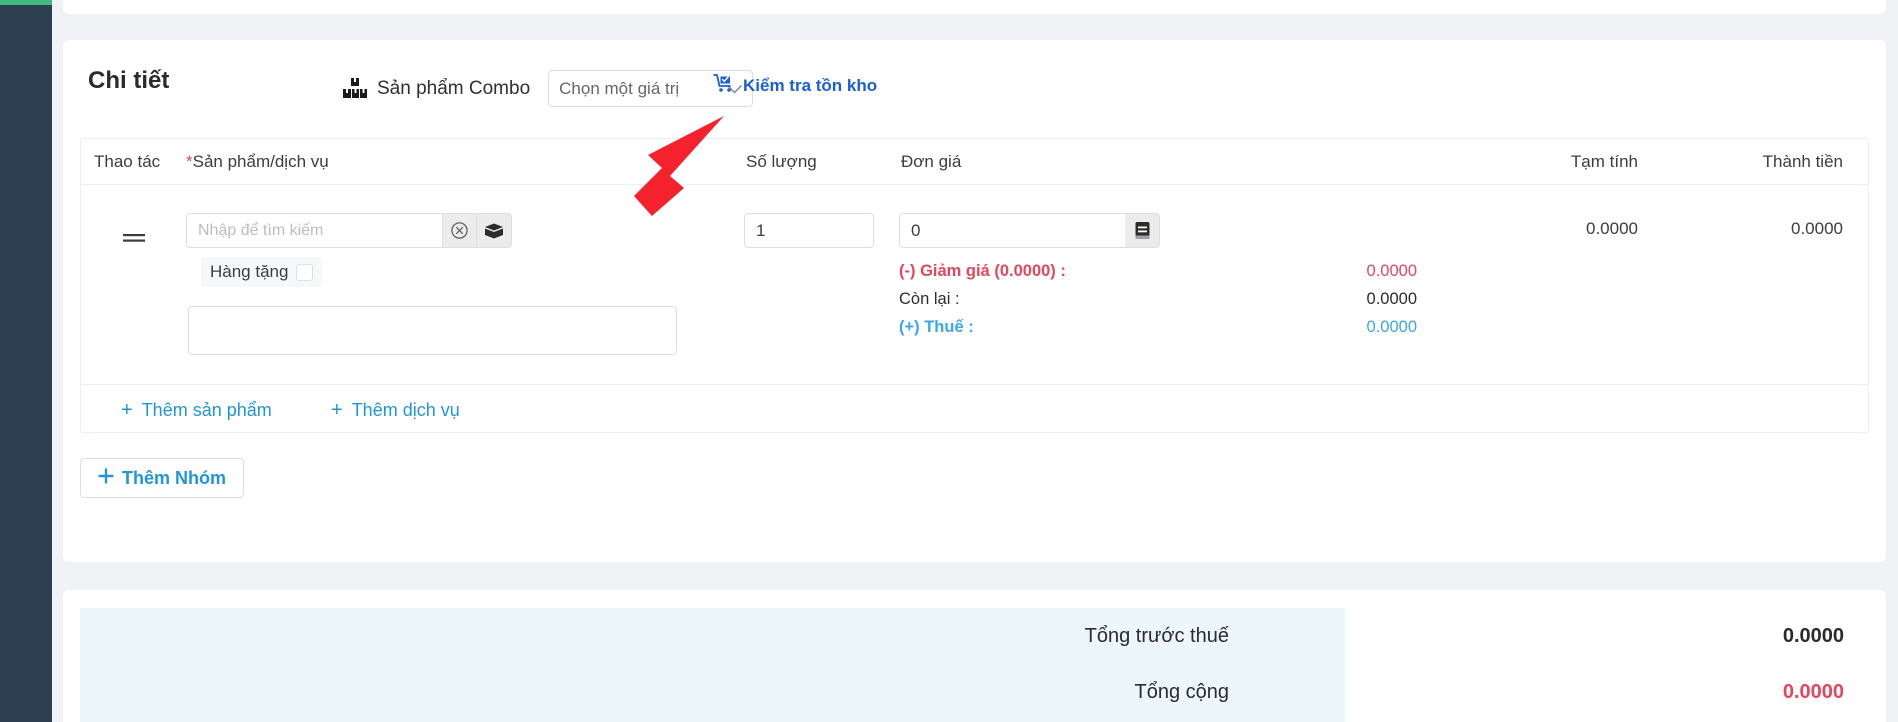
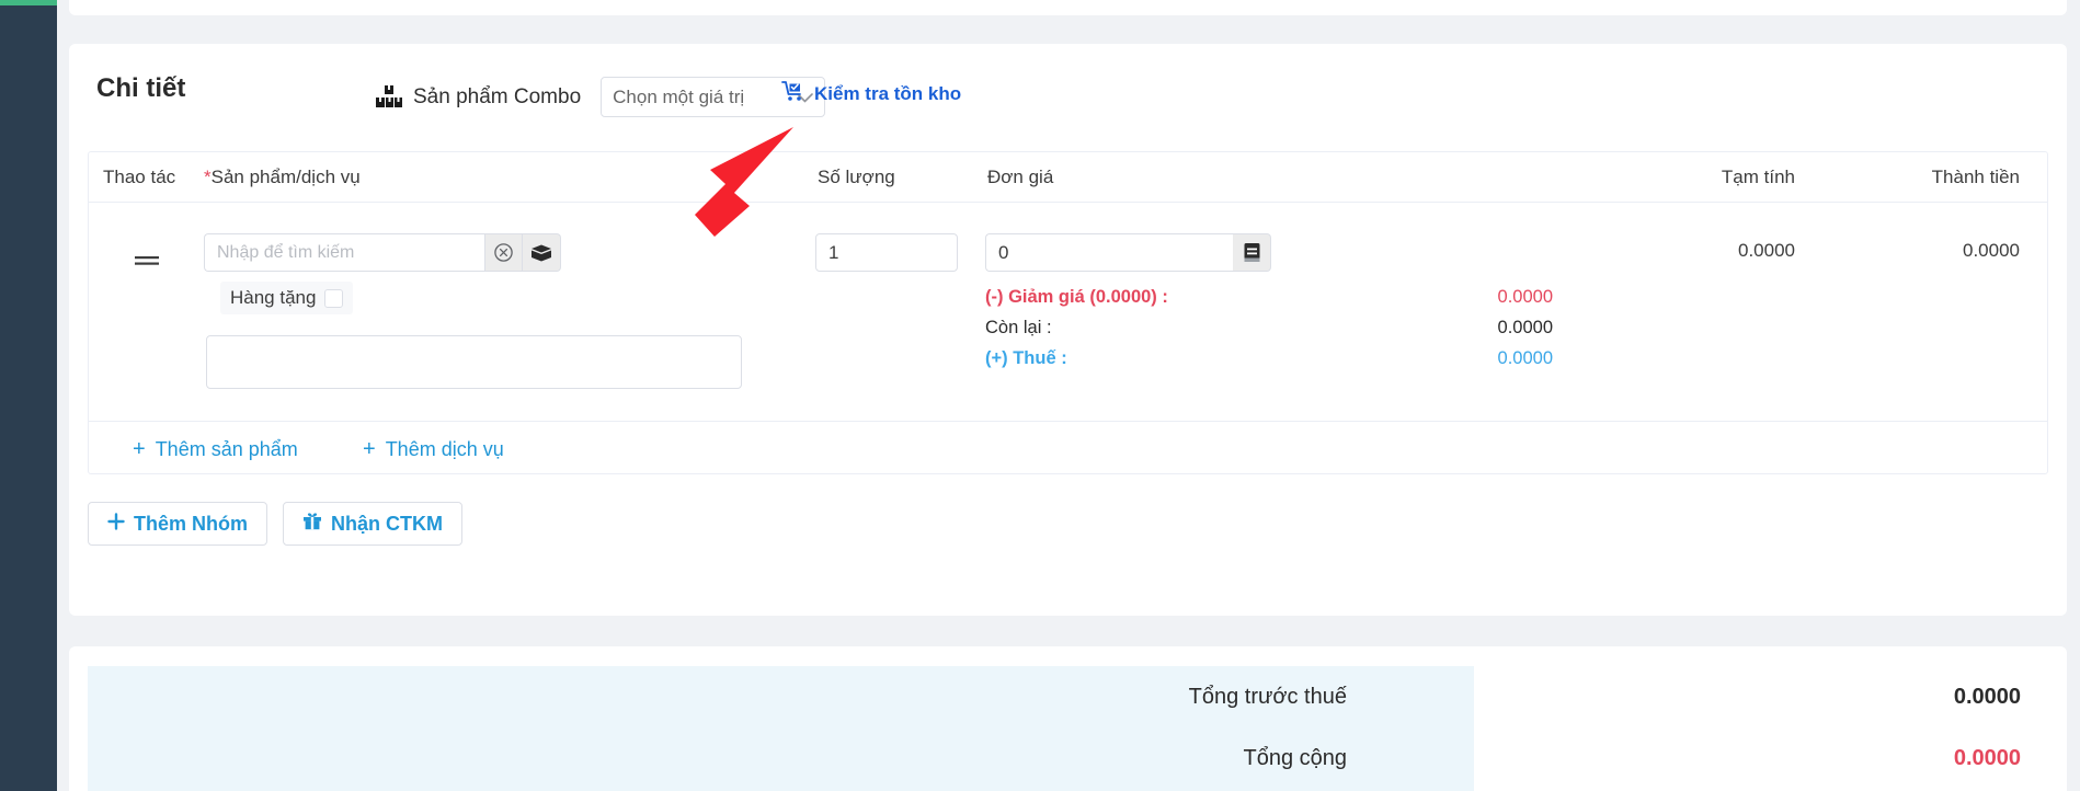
  Chi tiết
  Sản phẩm Combo
  Chọn một giá trị
  Kiểm tra tồn kho
  Thao tác
  *Sản phẩm/dịch vụ
  Số lượng
  Đơn giá
  Tạm tính
  Thành tiền
  Nhập để tìm kiếm
  Hàng tặng
  1
  0
  (-) Giảm giá (0.0000) :
  0.0000
  Còn lại :
  0.0000
  (+) Thuế :
  0.0000
  0.0000
  0.0000
  +
  Thêm sản phẩm
  +
  Thêm dịch vụ
  Thêm Nhóm
+ Nhận CTKM
  Tổng trước thuế
  0.0000
  Tổng cộng
  0.0000
